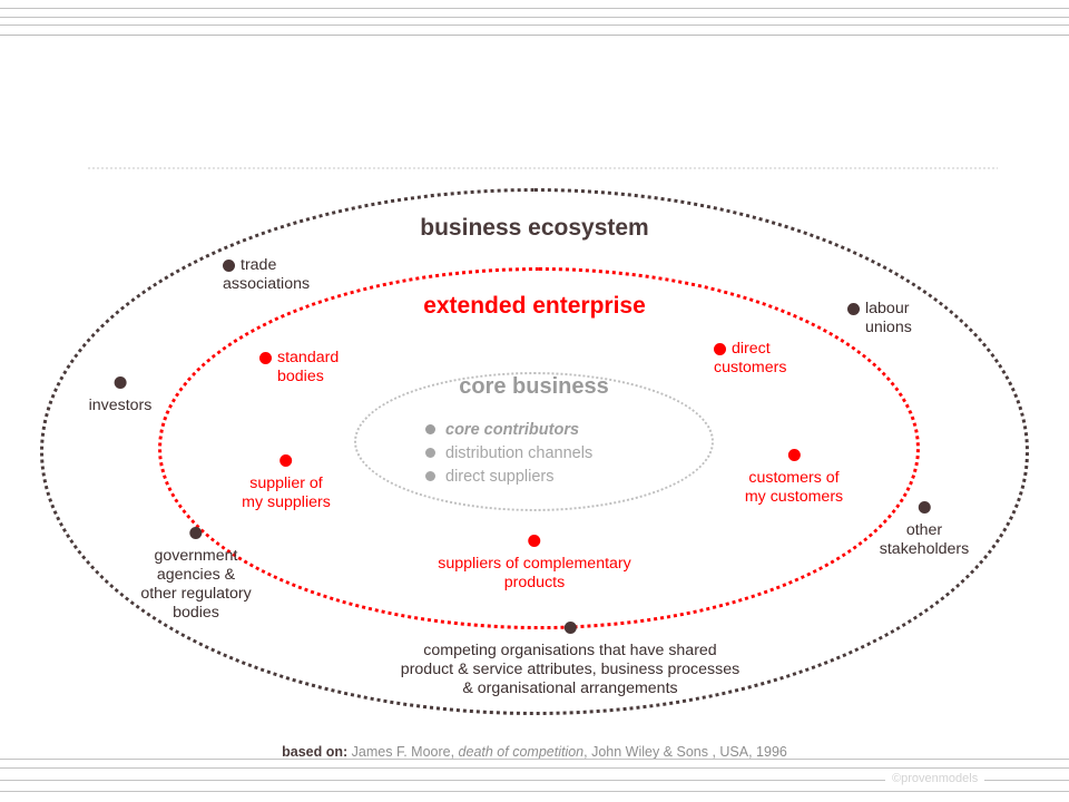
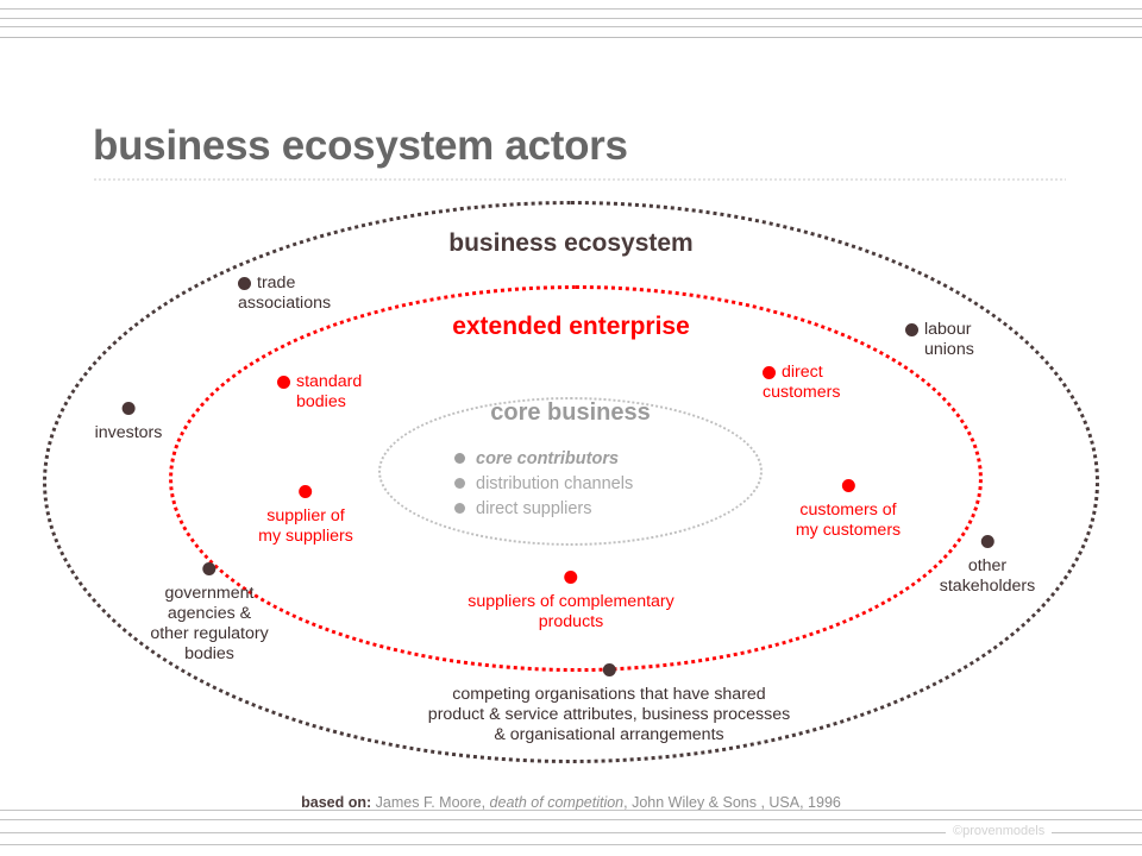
+ business ecosystem actors
  business ecosystem
  extended enterprise
  core business
  core contributors
  distribution channels
  direct suppliers
  trade
  associations
  investors
  standard
  bodies
  supplier of
  my suppliers
  government
  agencies &
  other regulatory
  bodies
  suppliers of complementary
  products
  competing organisations that have shared
  product & service attributes, business processes
  & organisational arrangements
  labour
  unions
  direct
  customers
  customers of
  my customers
  other
  stakeholders
  based on: James F. Moore, death of competition, John Wiley & Sons , USA, 1996
  ©provenmodels
